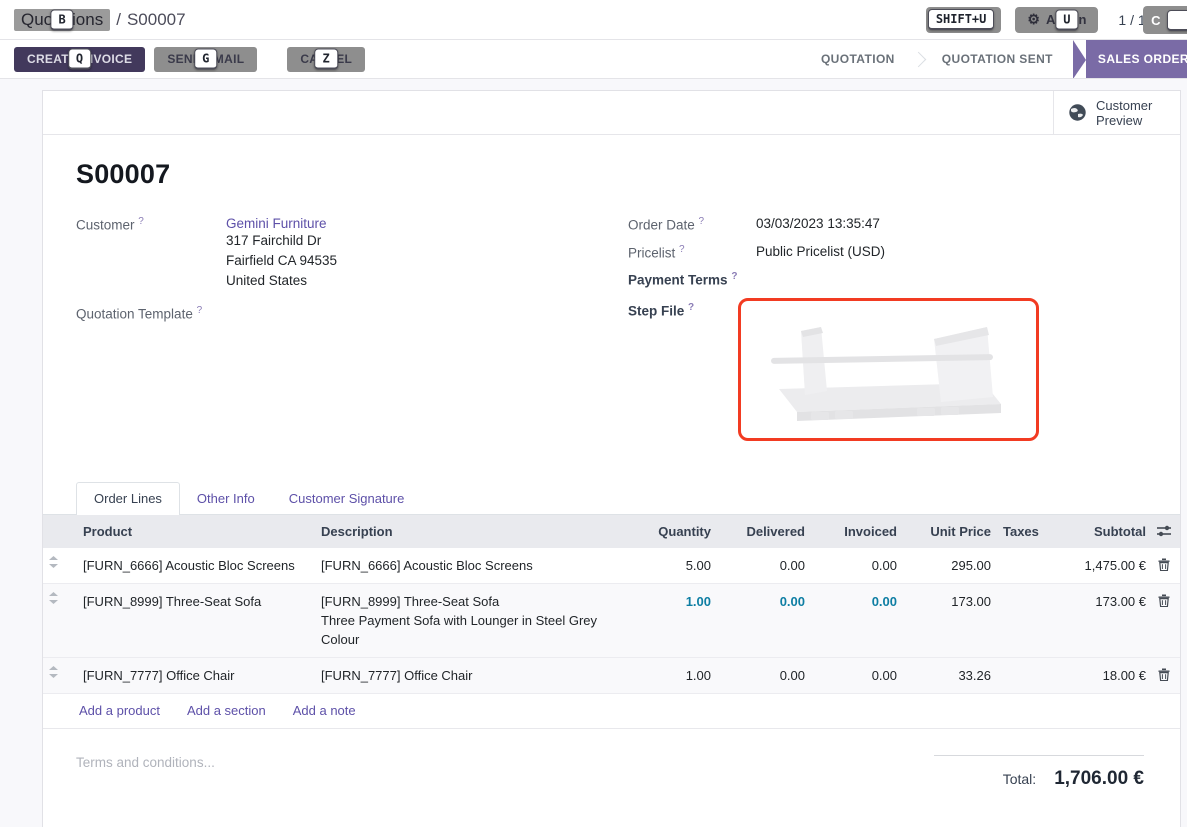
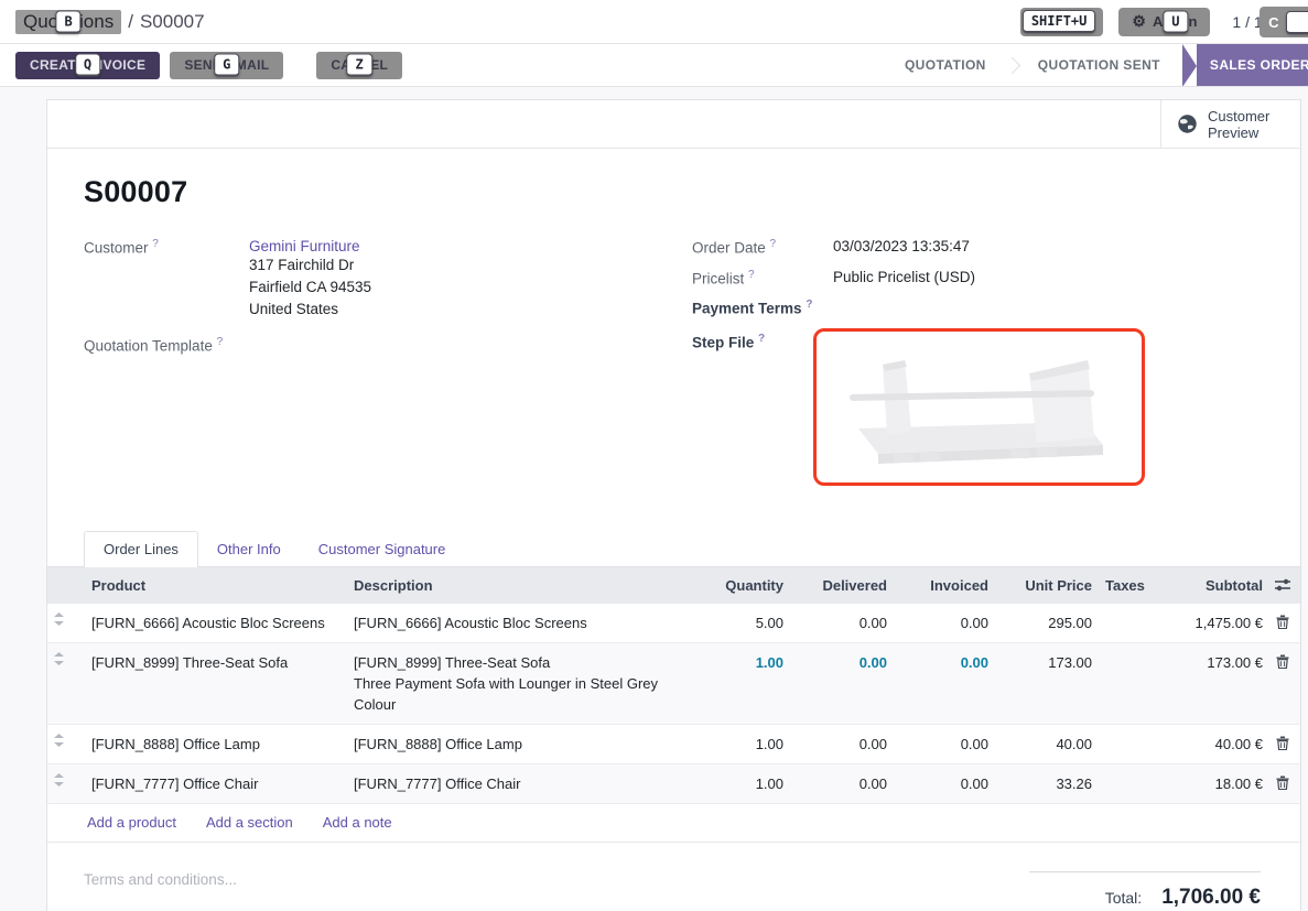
  Quoions
  B
  /
  S00007
  SHIFT+U
  ⚙
  U
  1 / 1
  C
  CREATVOICE
  Q
  SENMAIL
  G
  Z
  QUOTATION
  QUOTATION SENT
  SALES ORDER
  Customer Preview
  S00007
  Customer ?
  Gemini Furniture
  317 Fairchild Dr
  Fairfield CA 94535
  United States
  Quotation Template ?
  Order Date ?
  03/03/2023 13:35:47
  Pricelist ?
  Public Pricelist (USD)
  Payment Terms ?
  Step File ?
  Order Lines
  Other Info
  Customer Signature
  	Product	Description	Quantity	Delivered	Invoiced	Unit Price	Taxes	Subtotal
  	[FURN_6666] Acoustic Bloc Screens	[FURN_6666] Acoustic Bloc Screens	5.00	0.00	0.00	295.00		1,475.00 €
  	[FURN_8999] Three-Seat Sofa	[FURN_8999] Three-Seat Sofa Three Payment Sofa with Lounger in Steel Grey Colour	1.00	0.00	0.00	173.00		173.00 €
+ 	[FURN_8888] Office Lamp	[FURN_8888] Office Lamp	1.00	0.00	0.00	40.00		40.00 €
  	[FURN_7777] Office Chair	[FURN_7777] Office Chair	1.00	0.00	0.00	33.26		18.00 €
  Add a product
  Add a section
  Add a note
  Terms and conditions...
  Total:
  1,706.00 €
